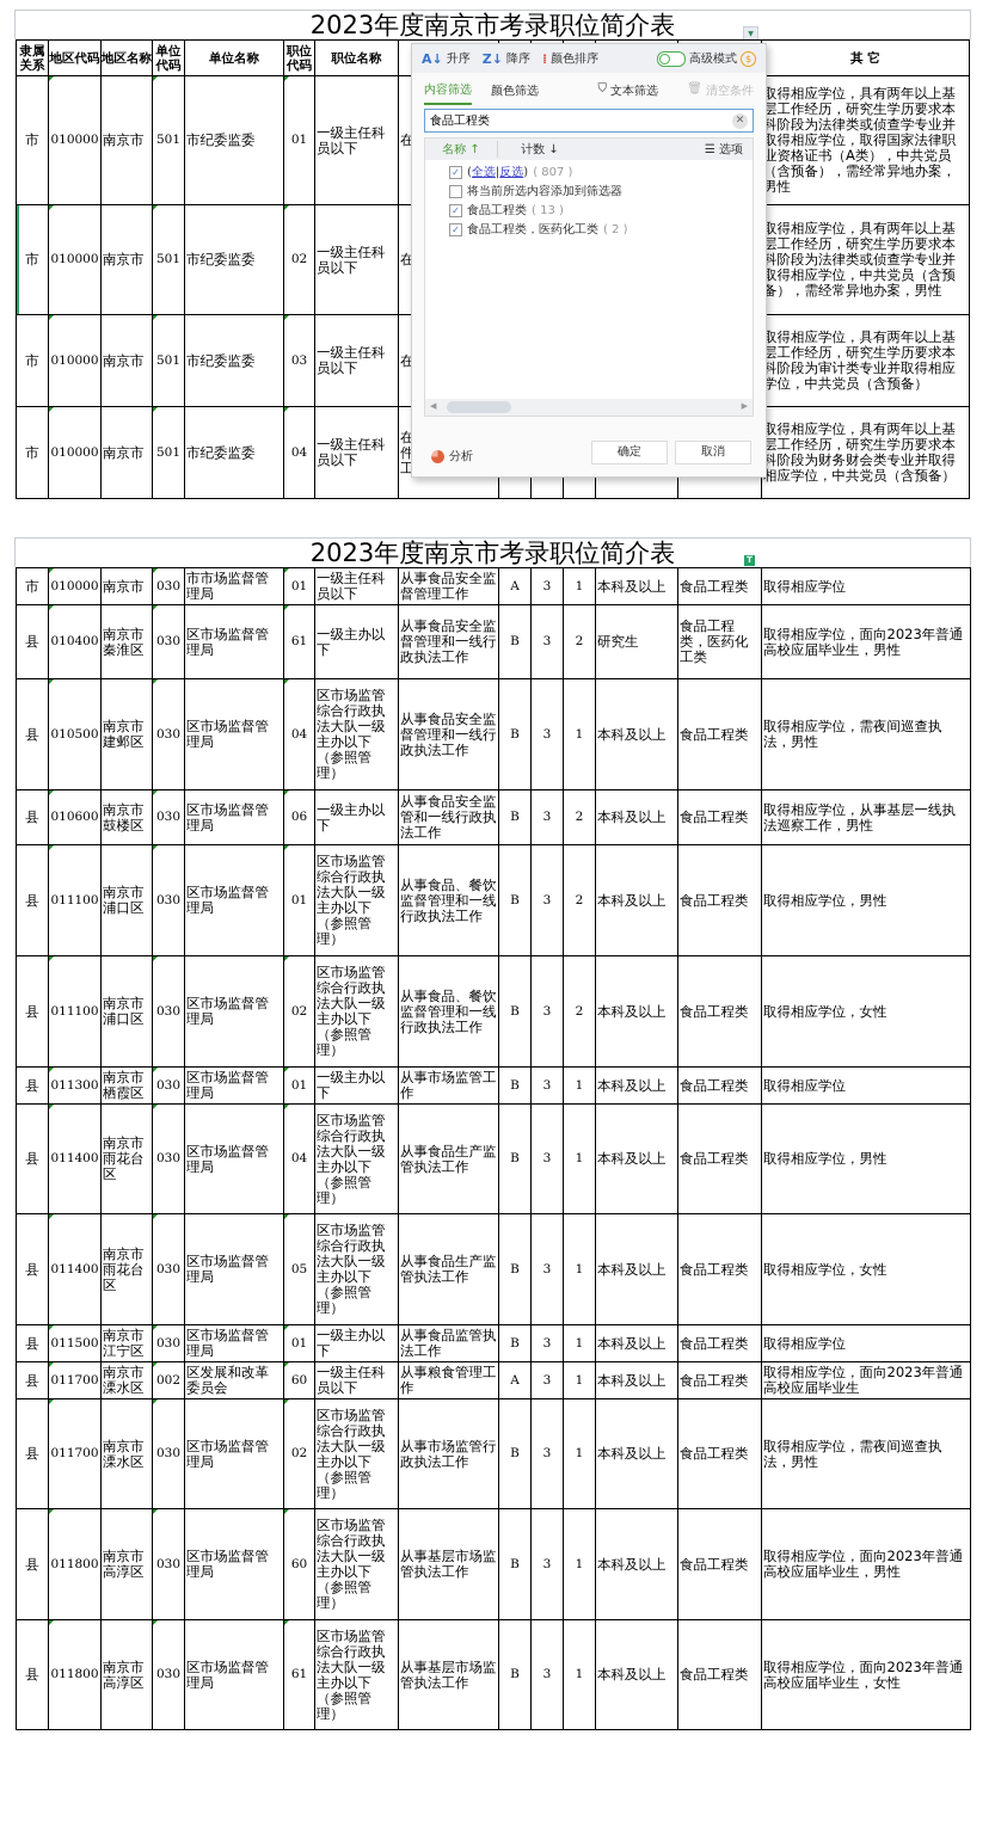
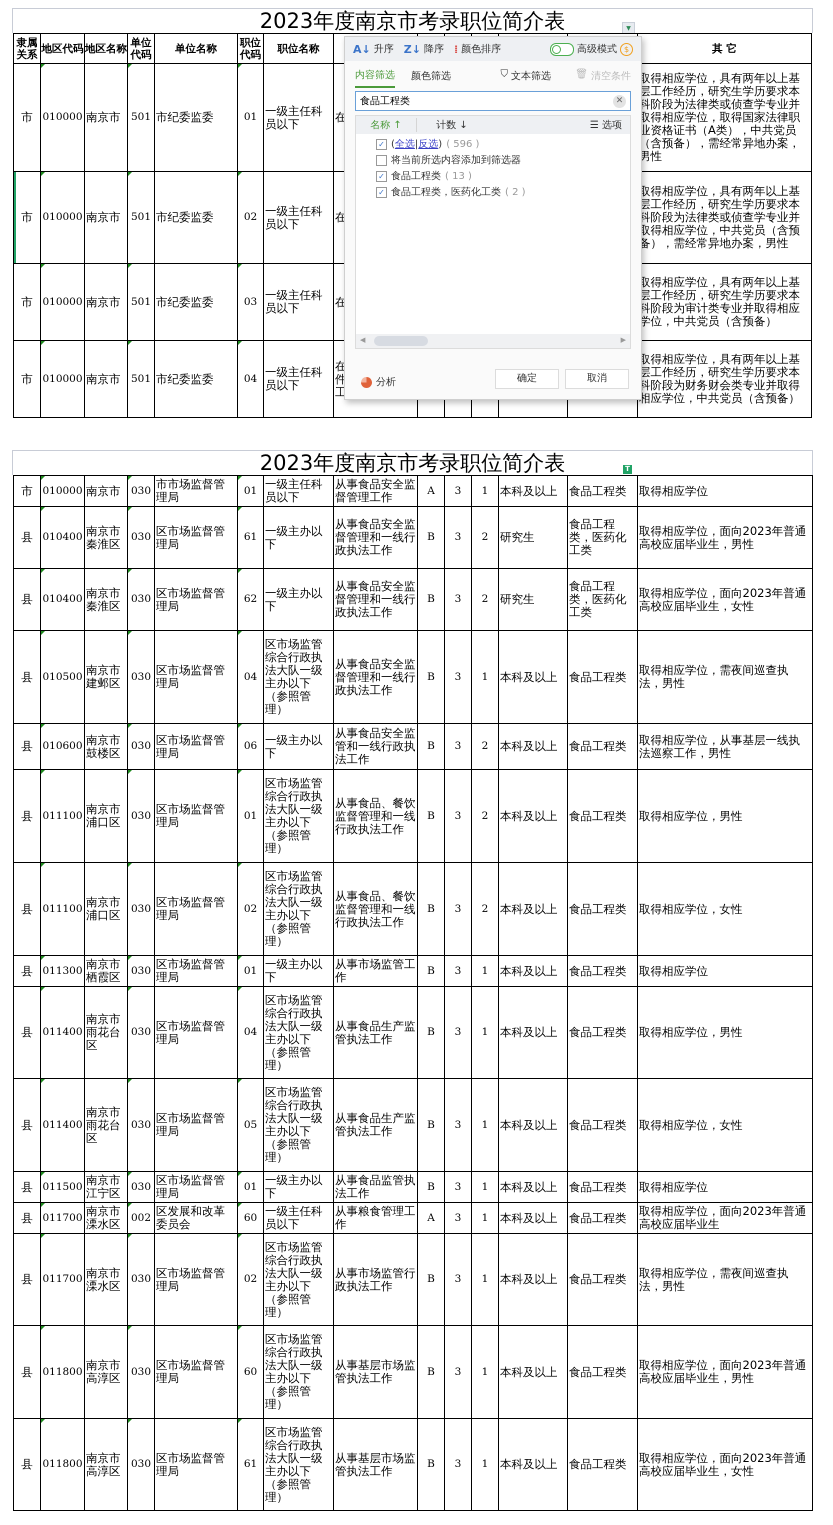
  2023年度南京市考录职位简介表
  隶属关系	地区代码	地区名称	单位代码	单位名称	职位代码	职位名称							其 它
  市	010000	南京市	501	市纪委监委	01	一级主任科员以下	在						取得相应学位，具有两年以上基层工作经历，研究生学历要求本科阶段为法律类或侦查学专业并取得相应学位，取得国家法律职业资格证书（A类），中共党员（含预备），需经常异地办案，男性
  市	010000	南京市	501	市纪委监委	02	一级主任科员以下	在						取得相应学位，具有两年以上基层工作经历，研究生学历要求本科阶段为法律类或侦查学专业并取得相应学位，中共党员（含预备），需经常异地办案，男性
  市	010000	南京市	501	市纪委监委	03	一级主任科员以下	在						取得相应学位，具有两年以上基层工作经历，研究生学历要求本科阶段为审计类专业并取得相应学位，中共党员（含预备）
  市	010000	南京市	501	市纪委监委	04	一级主任科员以下	在件工						取得相应学位，具有两年以上基层工作经历，研究生学历要求本科阶段为财务财会类专业并取得相应学位，中共党员（含预备）
  A↓
  升序
  Z↓
  降序
  ⁞
  颜色排序
  高级模式
  $
  内容筛选
  颜色筛选
  ⛉
  文本筛选
  🗑
  清空条件
  食品工程类
  ✕
  名称 ↑
  计数 ↓
  ☰ 选项
  ✓
  (全选|反选)
- ( 807 )
+ ( 596 )
  将当前所选内容添加到筛选器
  ✓
  食品工程类
  ( 13 )
  ✓
  食品工程类，医药化工类
  ( 2 )
  ◀
  ▶
  分析
  确定
  取消
  2023年度南京市考录职位简介表
  T
  市	010000	南京市	030	市市场监督管理局	01	一级主任科员以下	从事食品安全监督管理工作	A	3	1	本科及以上	食品工程类	取得相应学位
  县	010400	南京市秦淮区	030	区市场监督管理局	61	一级主办以下	从事食品安全监督管理和一线行政执法工作	B	3	2	研究生	食品工程类，医药化工类	取得相应学位，面向2023年普通高校应届毕业生，男性
+ 县	010400	南京市秦淮区	030	区市场监督管理局	62	一级主办以下	从事食品安全监督管理和一线行政执法工作	B	3	2	研究生	食品工程类，医药化工类	取得相应学位，面向2023年普通高校应届毕业生，女性
  县	010500	南京市建邺区	030	区市场监督管理局	04	区市场监管综合行政执法大队一级主办以下（参照管理）	从事食品安全监督管理和一线行政执法工作	B	3	1	本科及以上	食品工程类	取得相应学位，需夜间巡查执法，男性
  县	010600	南京市鼓楼区	030	区市场监督管理局	06	一级主办以下	从事食品安全监管和一线行政执法工作	B	3	2	本科及以上	食品工程类	取得相应学位，从事基层一线执法巡察工作，男性
  县	011100	南京市浦口区	030	区市场监督管理局	01	区市场监管综合行政执法大队一级主办以下（参照管理）	从事食品、餐饮监督管理和一线行政执法工作	B	3	2	本科及以上	食品工程类	取得相应学位，男性
  县	011100	南京市浦口区	030	区市场监督管理局	02	区市场监管综合行政执法大队一级主办以下（参照管理）	从事食品、餐饮监督管理和一线行政执法工作	B	3	2	本科及以上	食品工程类	取得相应学位，女性
  县	011300	南京市栖霞区	030	区市场监督管理局	01	一级主办以下	从事市场监管工作	B	3	1	本科及以上	食品工程类	取得相应学位
  县	011400	南京市雨花台区	030	区市场监督管理局	04	区市场监管综合行政执法大队一级主办以下（参照管理）	从事食品生产监管执法工作	B	3	1	本科及以上	食品工程类	取得相应学位，男性
  县	011400	南京市雨花台区	030	区市场监督管理局	05	区市场监管综合行政执法大队一级主办以下（参照管理）	从事食品生产监管执法工作	B	3	1	本科及以上	食品工程类	取得相应学位，女性
  县	011500	南京市江宁区	030	区市场监督管理局	01	一级主办以下	从事食品监管执法工作	B	3	1	本科及以上	食品工程类	取得相应学位
  县	011700	南京市溧水区	002	区发展和改革委员会	60	一级主任科员以下	从事粮食管理工作	A	3	1	本科及以上	食品工程类	取得相应学位，面向2023年普通高校应届毕业生
  县	011700	南京市溧水区	030	区市场监督管理局	02	区市场监管综合行政执法大队一级主办以下（参照管理）	从事市场监管行政执法工作	B	3	1	本科及以上	食品工程类	取得相应学位，需夜间巡查执法，男性
  县	011800	南京市高淳区	030	区市场监督管理局	60	区市场监管综合行政执法大队一级主办以下（参照管理）	从事基层市场监管执法工作	B	3	1	本科及以上	食品工程类	取得相应学位，面向2023年普通高校应届毕业生，男性
  县	011800	南京市高淳区	030	区市场监督管理局	61	区市场监管综合行政执法大队一级主办以下（参照管理）	从事基层市场监管执法工作	B	3	1	本科及以上	食品工程类	取得相应学位，面向2023年普通高校应届毕业生，女性
